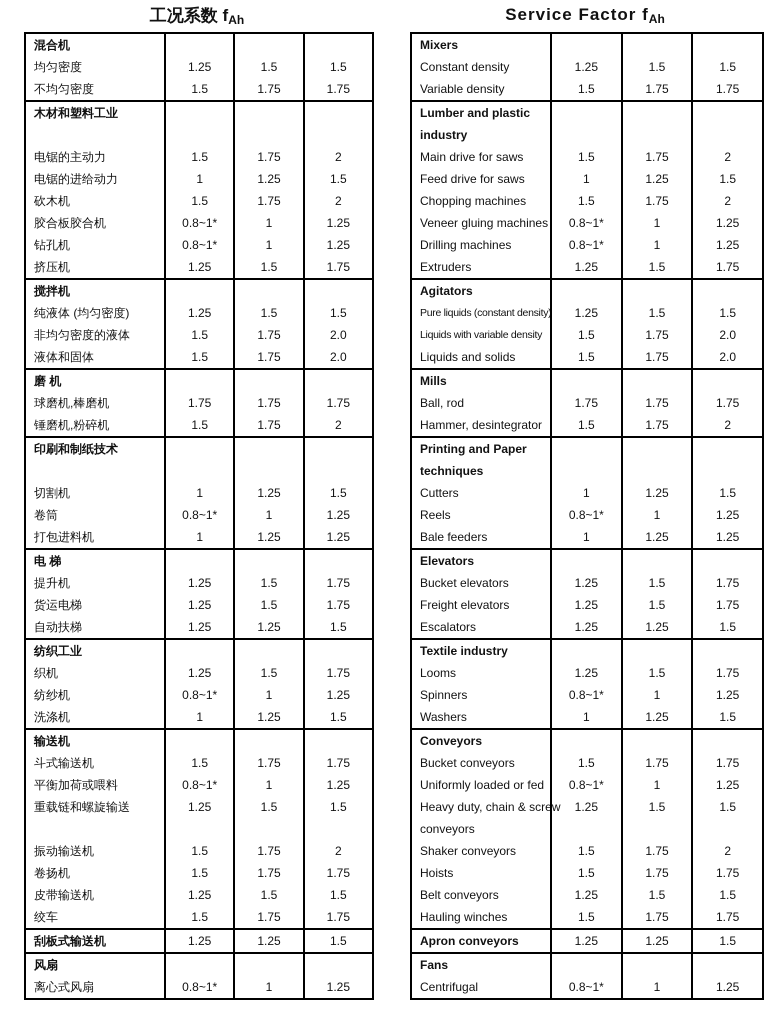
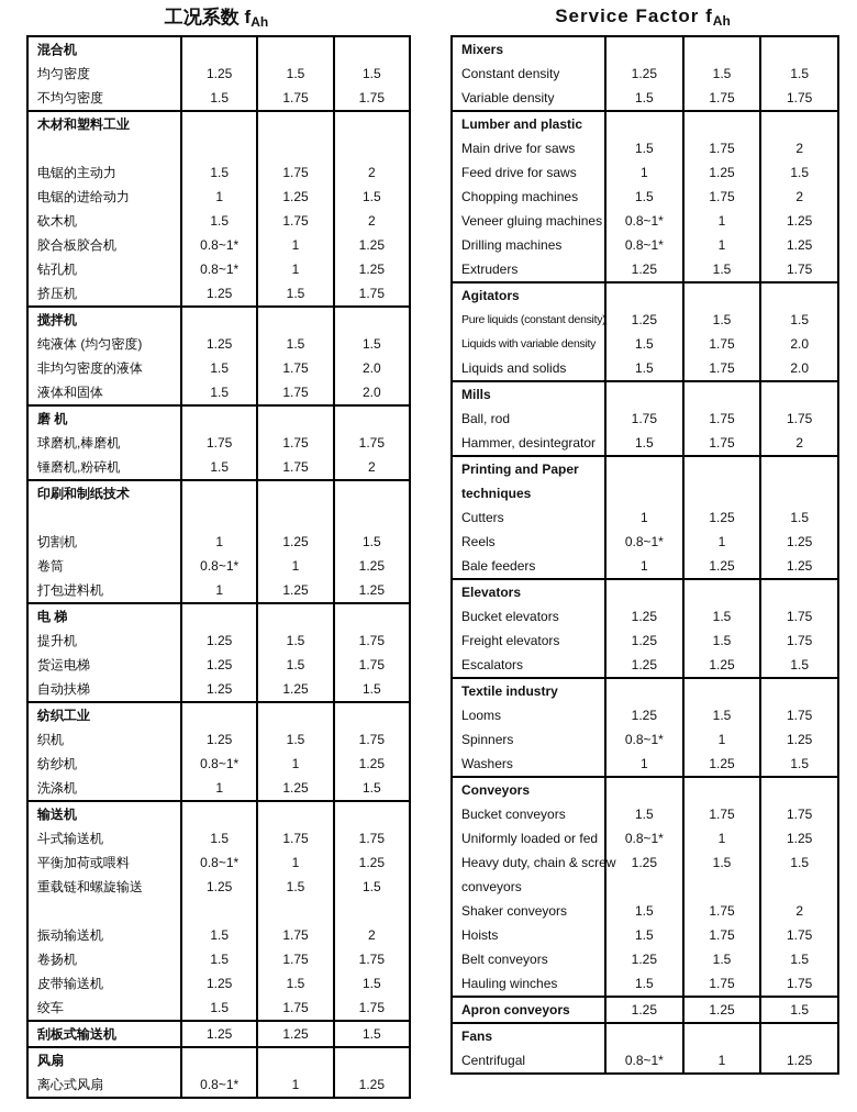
  工况系数 fAh
  Service Factor fAh
  混合机
  均匀密度
  1.25
  1.5
  1.5
  不均匀密度
  1.5
  1.75
  1.75
  木材和塑料工业
  电锯的主动力
  1.5
  1.75
  2
  电锯的进给动力
  1
  1.25
  1.5
  砍木机
  1.5
  1.75
  2
  胶合板胶合机
  0.8~1*
  1
  1.25
  钻孔机
  0.8~1*
  1
  1.25
  挤压机
  1.25
  1.5
  1.75
  搅拌机
  纯液体 (均匀密度)
  1.25
  1.5
  1.5
  非均匀密度的液体
  1.5
  1.75
  2.0
  液体和固体
  1.5
  1.75
  2.0
  磨 机
  球磨机,棒磨机
  1.75
  1.75
  1.75
  锤磨机,粉碎机
  1.5
  1.75
  2
  印刷和制纸技术
  切割机
  1
  1.25
  1.5
  卷筒
  0.8~1*
  1
  1.25
  打包进料机
  1
  1.25
  1.25
  电 梯
  提升机
  1.25
  1.5
  1.75
  货运电梯
  1.25
  1.5
  1.75
  自动扶梯
  1.25
  1.25
  1.5
  纺织工业
  织机
  1.25
  1.5
  1.75
  纺纱机
  0.8~1*
  1
  1.25
  洗涤机
  1
  1.25
  1.5
  输送机
  斗式输送机
  1.5
  1.75
  1.75
  平衡加荷或喂料
  0.8~1*
  1
  1.25
  重载链和螺旋输送
  1.25
  1.5
  1.5
  振动输送机
  1.5
  1.75
  2
  卷扬机
  1.5
  1.75
  1.75
  皮带输送机
  1.25
  1.5
  1.5
  绞车
  1.5
  1.75
  1.75
  刮板式输送机
  1.25
  1.25
  1.5
  风扇
  离心式风扇
  0.8~1*
  1
  1.25
  Mixers
  Constant density
  1.25
  1.5
  1.5
  Variable density
  1.5
  1.75
  1.75
  Lumber and plastic
- industry
  Main drive for saws
  1.5
  1.75
  2
  Feed drive for saws
  1
  1.25
  1.5
  Chopping machines
  1.5
  1.75
  2
  Veneer gluing machines
  0.8~1*
  1
  1.25
  Drilling machines
  0.8~1*
  1
  1.25
  Extruders
  1.25
  1.5
  1.75
  Agitators
  Pure liquids (constant density)
  1.25
  1.5
  1.5
  Liquids with variable density
  1.5
  1.75
  2.0
  Liquids and solids
  1.5
  1.75
  2.0
  Mills
  Ball, rod
  1.75
  1.75
  1.75
  Hammer, desintegrator
  1.5
  1.75
  2
  Printing and Paper
  techniques
  Cutters
  1
  1.25
  1.5
  Reels
  0.8~1*
  1
  1.25
  Bale feeders
  1
  1.25
  1.25
  Elevators
  Bucket elevators
  1.25
  1.5
  1.75
  Freight elevators
  1.25
  1.5
  1.75
  Escalators
  1.25
  1.25
  1.5
  Textile industry
  Looms
  1.25
  1.5
  1.75
  Spinners
  0.8~1*
  1
  1.25
  Washers
  1
  1.25
  1.5
  Conveyors
  Bucket conveyors
  1.5
  1.75
  1.75
  Uniformly loaded or fed
  0.8~1*
  1
  1.25
  Heavy duty, chain & screw
  1.25
  1.5
  1.5
  conveyors
  Shaker conveyors
  1.5
  1.75
  2
  Hoists
  1.5
  1.75
  1.75
  Belt conveyors
  1.25
  1.5
  1.5
  Hauling winches
  1.5
  1.75
  1.75
  Apron conveyors
  1.25
  1.25
  1.5
  Fans
  Centrifugal
  0.8~1*
  1
  1.25
